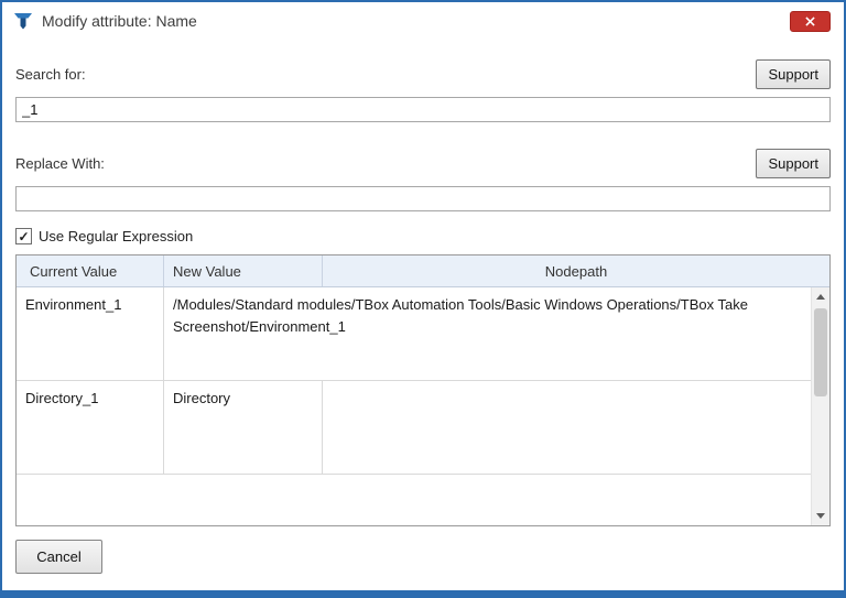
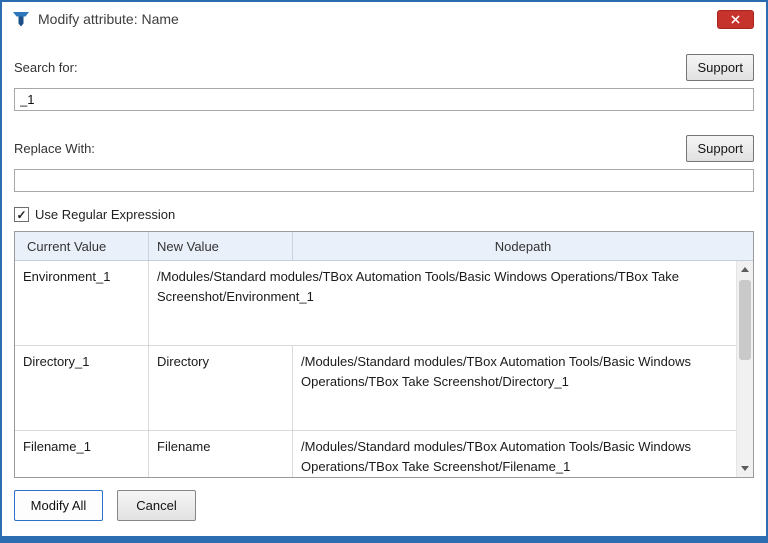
  Modify attribute: Name
  Search for:
  Support
  _1
  Replace With:
  Support
  ✓
  Use Regular Expression
  Current Value
  New Value
  Nodepath
  Environment_1
  /Modules/Standard modules/TBox Automation Tools/Basic Windows Operations/TBox Take Screenshot/Environment_1
  Directory_1
  Directory
+ /Modules/Standard modules/TBox Automation Tools/Basic Windows Operations/TBox Take Screenshot/Directory_1
+ Filename_1
+ Filename
+ /Modules/Standard modules/TBox Automation Tools/Basic Windows Operations/TBox Take Screenshot/Filename_1
+ Modify All
  Cancel
